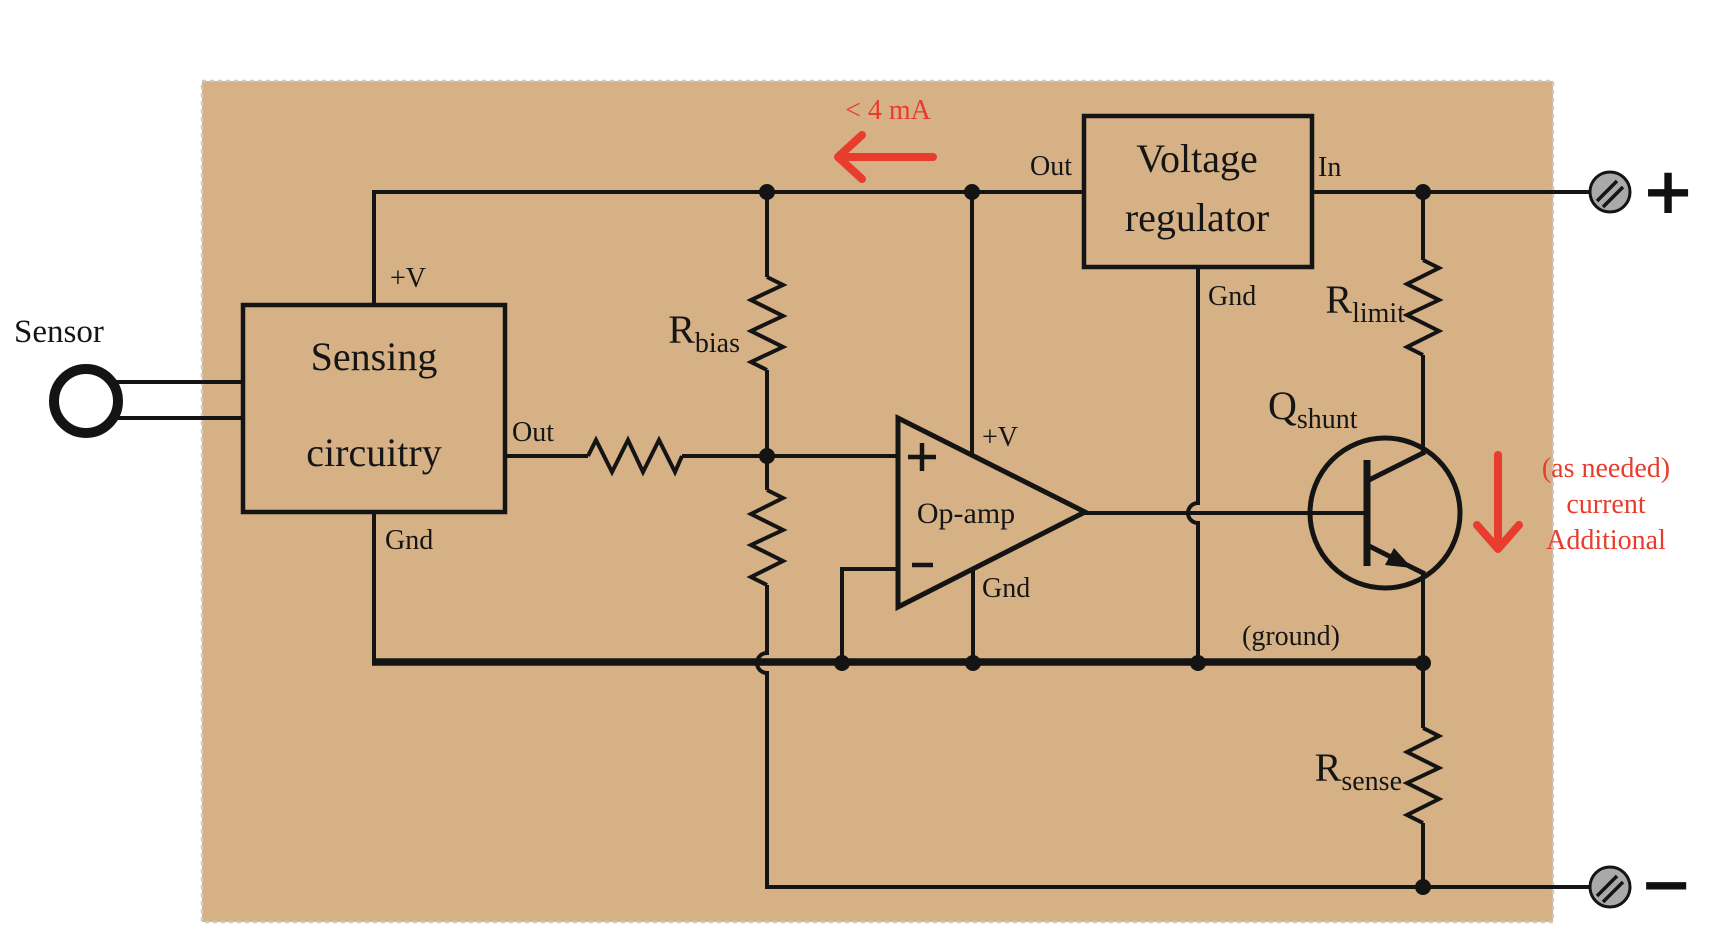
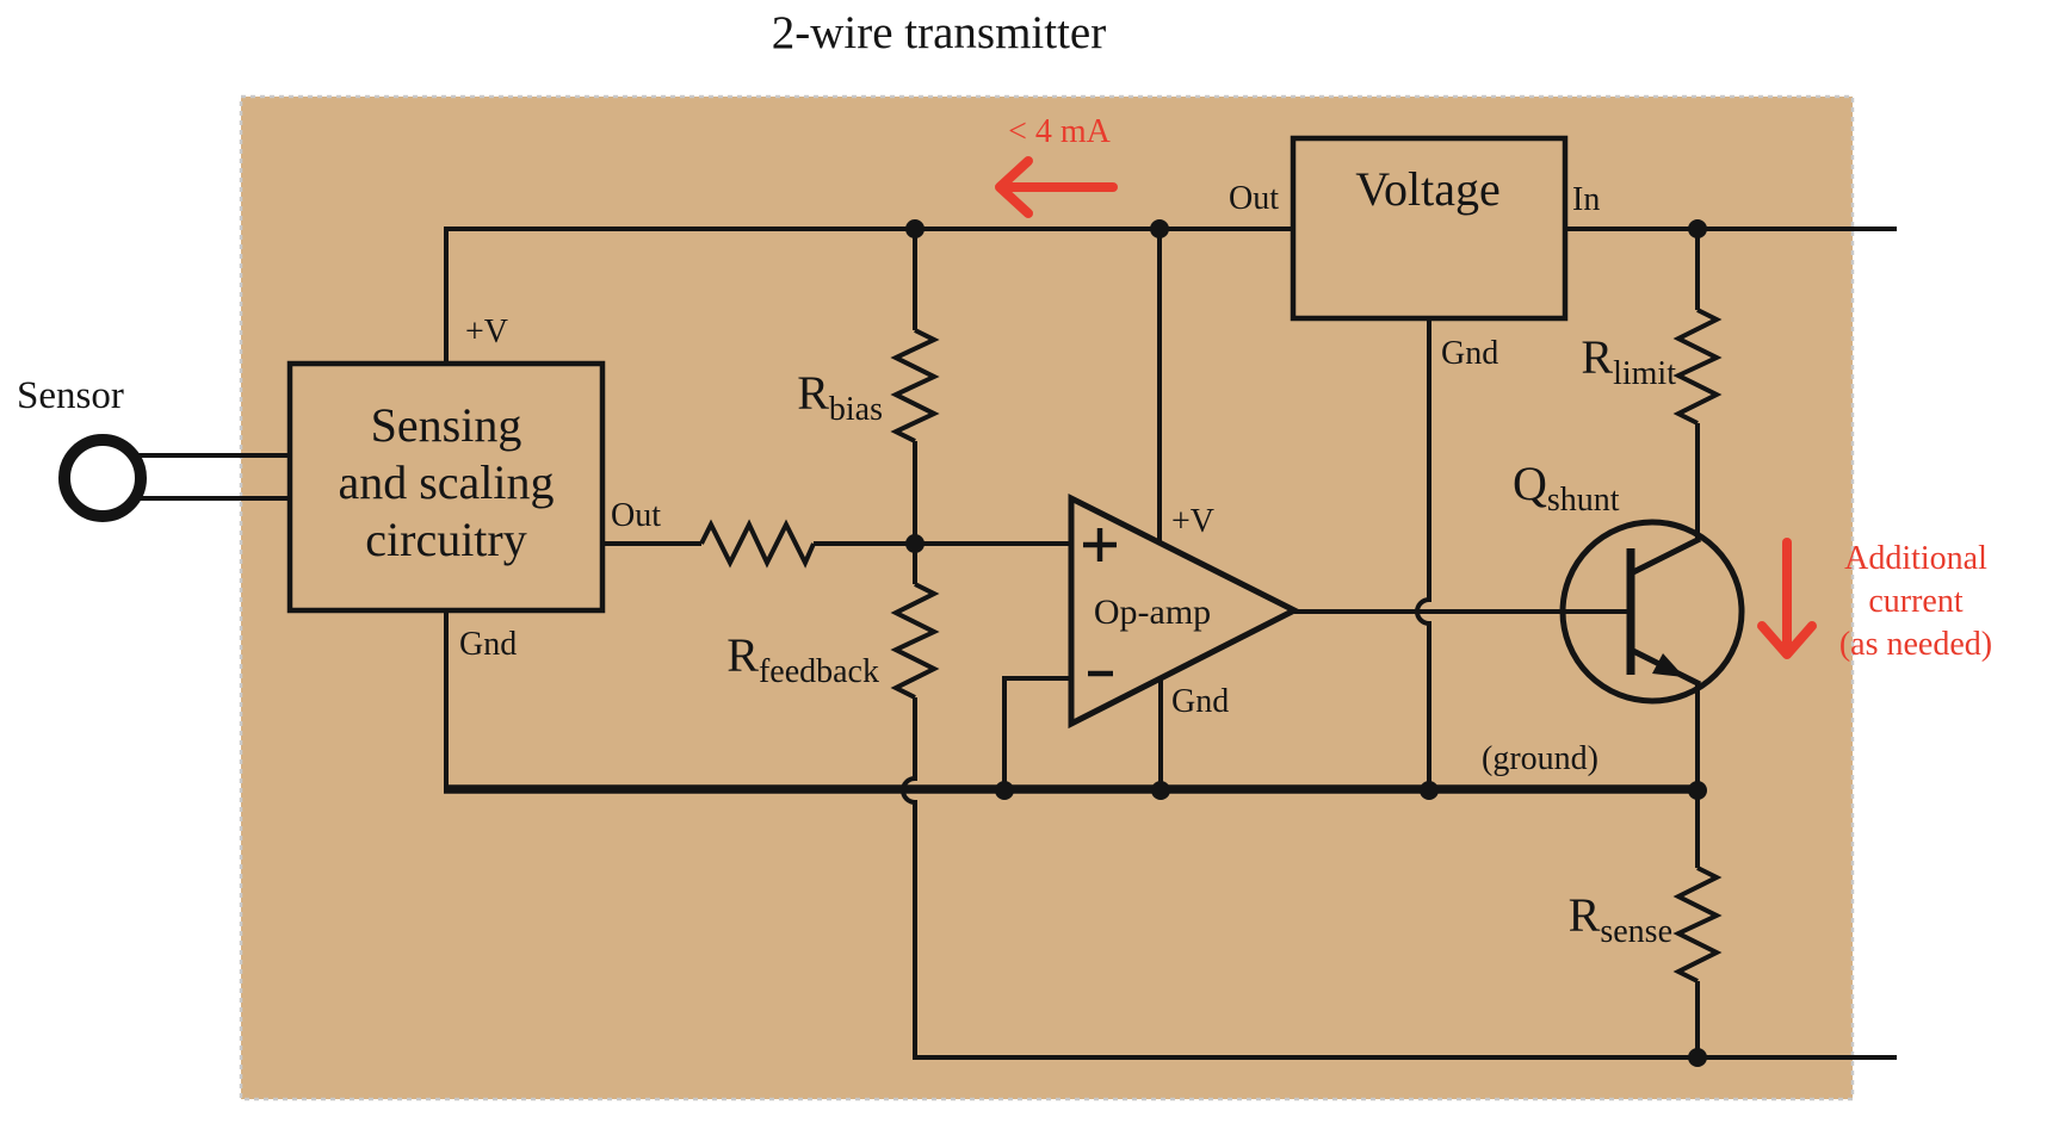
+ 2-wire transmitter
  Sensor
  Sensing
+ and scaling
  circuitry
  +V
  Gnd
  Out
  Voltage
- regulator
  Out
  In
  Gnd
  Op-amp
  +V
  Gnd
  Rbias
+ Rfeedback
  Rlimit
  Rsense
  Qshunt
  (ground)
- +
- −
  < 4 mA
- (as needed)
+ Additional
  current
- Additional
+ (as needed)
